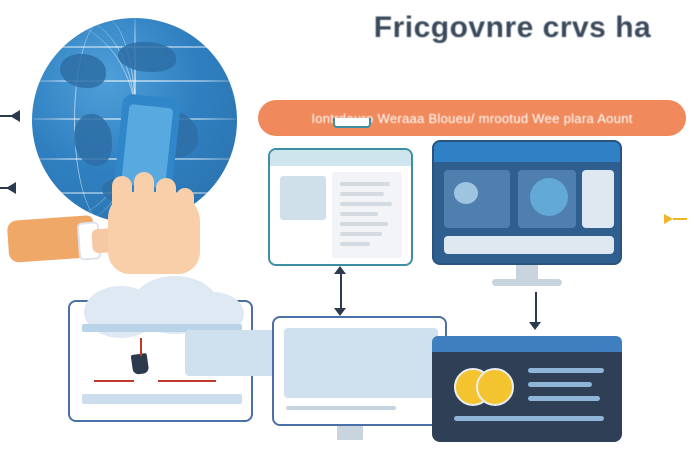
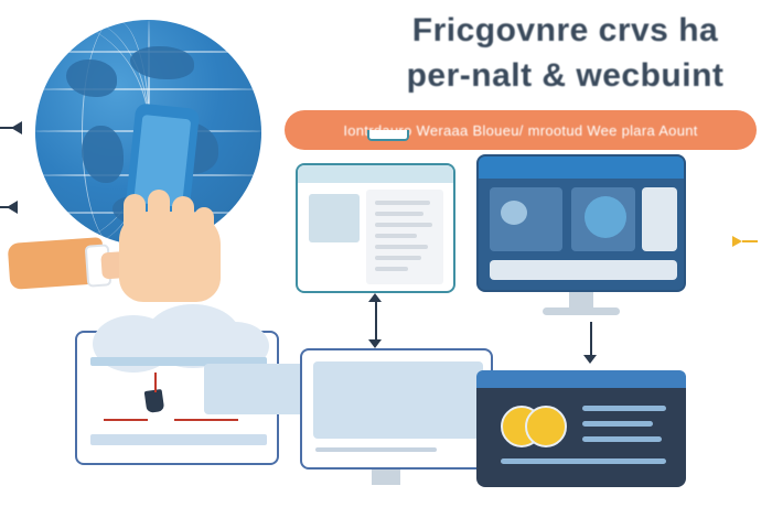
  Fricgovnre crvs ha
+ per-nalt & wecbuint
  Ion Weraaa Bloueu/ mrootud Wee plara Aount
